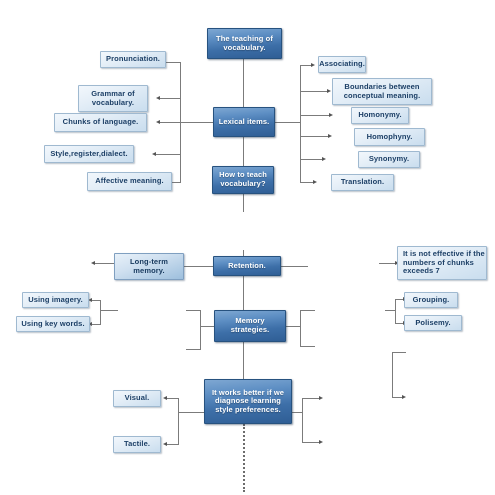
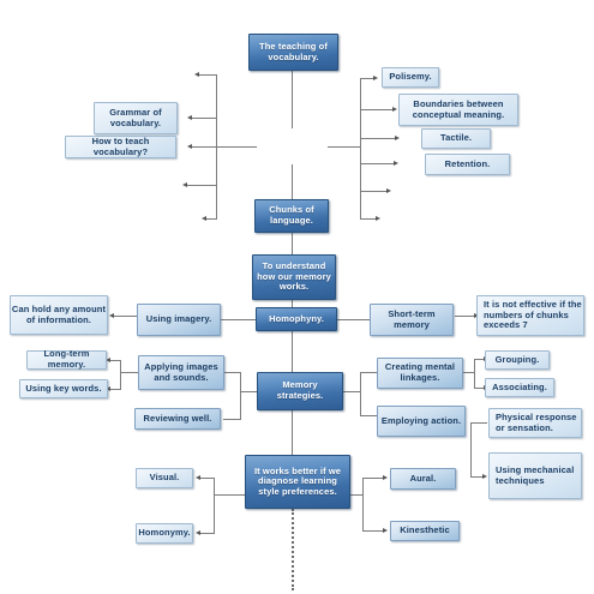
  The teaching of vocabulary.
- Lexical items.
- How to teach vocabulary?
+ Chunks of language.
+ To understand how our memory works.
- Retention.
+ Homophyny.
  Memory strategies.
  It works better if we diagnose learning style preferences.
- Pronunciation.
  Grammar of vocabulary.
- Chunks of language.
+ How to teach vocabulary?
- Style,register,dialect.
- Affective meaning.
- Associating.
+ Polisemy.
  Boundaries between conceptual meaning.
- Homonymy.
+ Tactile.
- Homophyny.
+ Retention.
- Synonymy.
- Translation.
- Long-term memory.
+ Using imagery.
+ Can hold any amount of information.
+ Short-term memory
  It is not effective if the numbers of chunks exceeds 7
+ Applying images and sounds.
- Using imagery.
+ Long-term memory.
  Using key words.
+ Reviewing well.
+ Creating mental linkages.
  Grouping.
- Polisemy.
+ Associating.
+ Employing action.
+ Physical response or sensation.
+ Using mechanical techniques
  Visual.
- Tactile.
+ Homonymy.
+ Aural.
+ Kinesthetic
